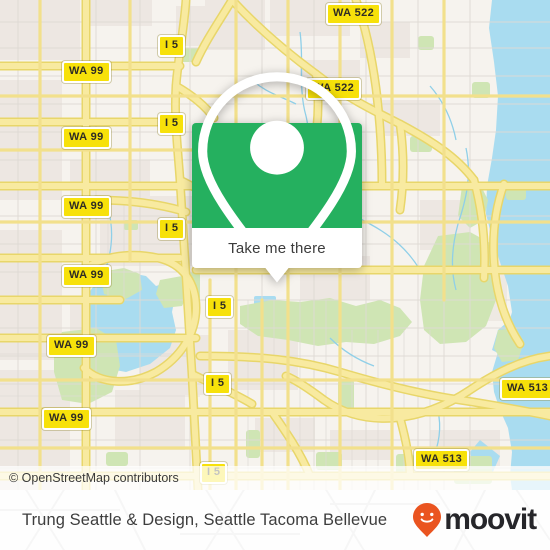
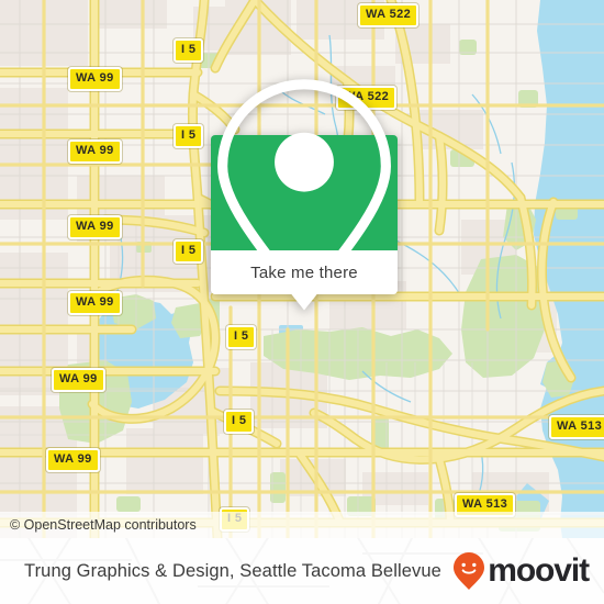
  WA 522
  I 5
  WA 99
  A 522
  I 5
  WA 99
  WA 99
  I 5
  WA 99
  I 5
  WA 99
  I 5
  WA 513
  WA 99
  WA 513
  I 5
  © OpenStreetMap contributors
  Take me there
- Trung Seattle & Design, Seattle Tacoma Bellevue
+ Trung Graphics & Design, Seattle Tacoma Bellevue
  moovit
